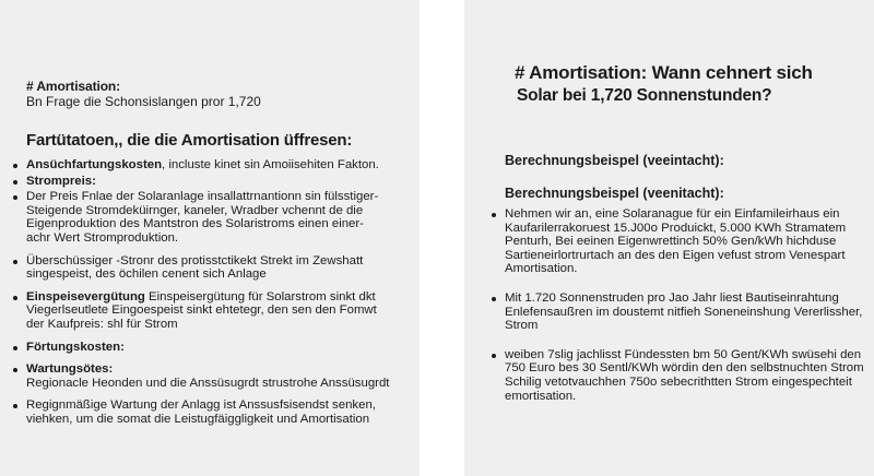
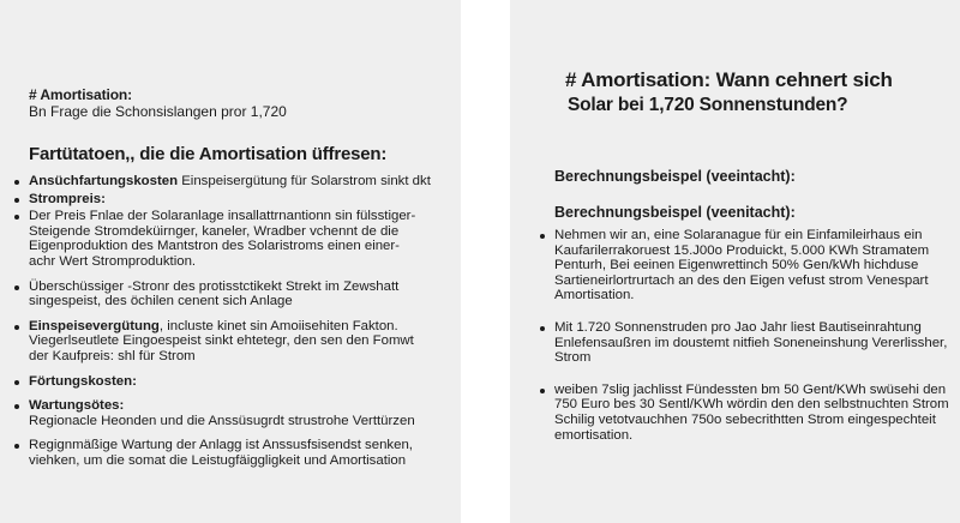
  # Amortisation:
  Bn Frage die Schonsislangen pror 1,720
  Fartütatoen,, die die Amortisation üffresen:
- Ansüchfartungskosten, incluste kinet sin Amoiisehiten Fakton.
+ Ansüchfartungskosten Einspeisergütung für Solarstrom sinkt dkt
  Strompreis:
  Der Preis Fnlae der Solaranlage insallattrnantionn sin fülsstiger-
  Steigende Stromdeküirnger, kaneler, Wradber vchennt de die
  Eigenproduktion des Mantstron des Solaristroms einen einer-
  achr Wert Stromproduktion.
  Überschüssiger -Stronr des protisstctikekt Strekt im Zewshatt
  singespeist, des öchilen cenent sich Anlage
- Einspeisevergütung Einspeisergütung für Solarstrom sinkt dkt
+ Einspeisevergütung, incluste kinet sin Amoiisehiten Fakton.
  Viegerlseutlete Eingoespeist sinkt ehtetegr, den sen den Fomwt
  der Kaufpreis: shl für Strom
  Förtungskosten:
  Wartungsötes:
- Regionacle Heonden und die Anssüsugrdt strustrohe Anssüsugrdt
+ Regionacle Heonden und die Anssüsugrdt strustrohe Verttürzen
  Regignmäßige Wartung der Anlagg ist Anssusfsisendst senken,
  viehken, um die somat die Leistugfäiggligkeit und Amortisation
  # Amortisation: Wann cehnert sich
  Solar bei 1,720 Sonnenstunden?
  Berechnungsbeispel (veeintacht):
  Berechnungsbeispel (veenitacht):
  Nehmen wir an, eine Solaranague für ein Einfamileirhaus ein
  Kaufarilerrakoruest 15.J00o Produickt, 5.000 KWh Stramatem
  Penturh, Bei eeinen Eigenwrettinch 50% Gen/kWh hichduse
  Sartieneirlortrurtach an des den Eigen vefust strom Venespart
  Amortisation.
  Mit 1.720 Sonnenstruden pro Jao Jahr liest Bautiseinrahtung
  Enlefensaußren im doustemt nitfieh Soneneinshung Vererlissher,
  Strom
  weiben 7slig jachlisst Fündessten bm 50 Gent/KWh swüsehi den
  750 Euro bes 30 Sentl/KWh wördin den den selbstnuchten Strom
  Schilig vetotvauchhen 750o sebecrithtten Strom eingespechteit
  emortisation.
